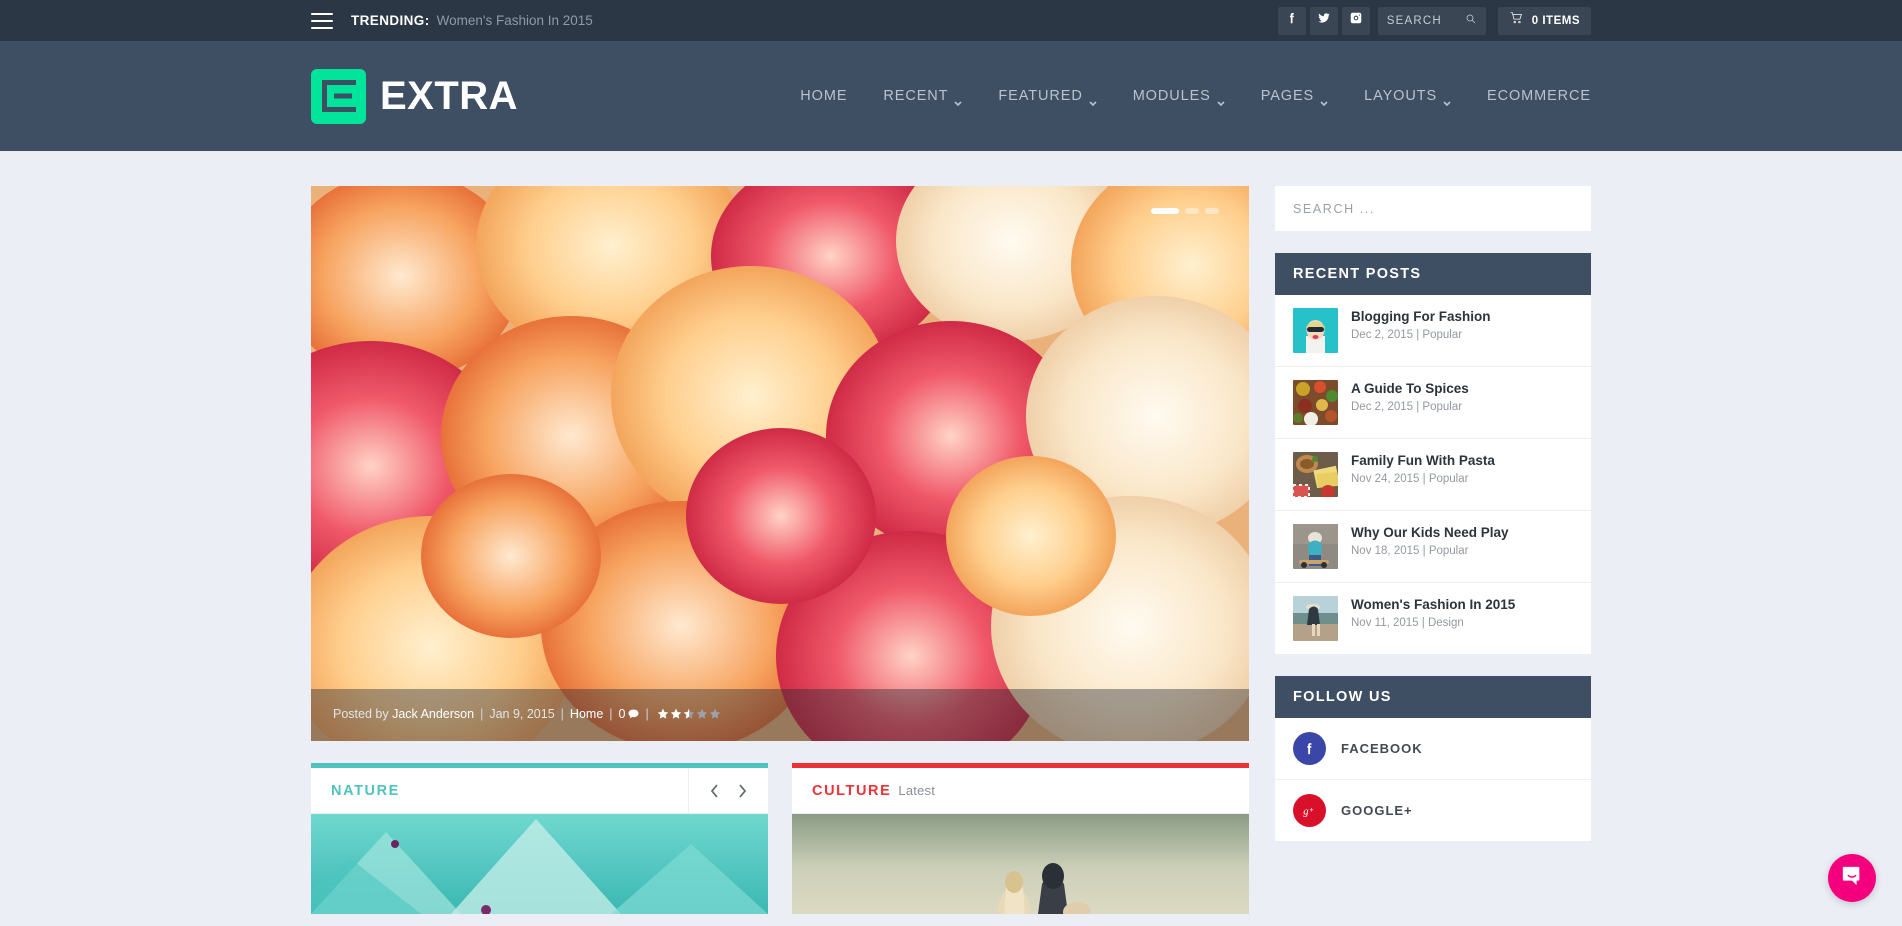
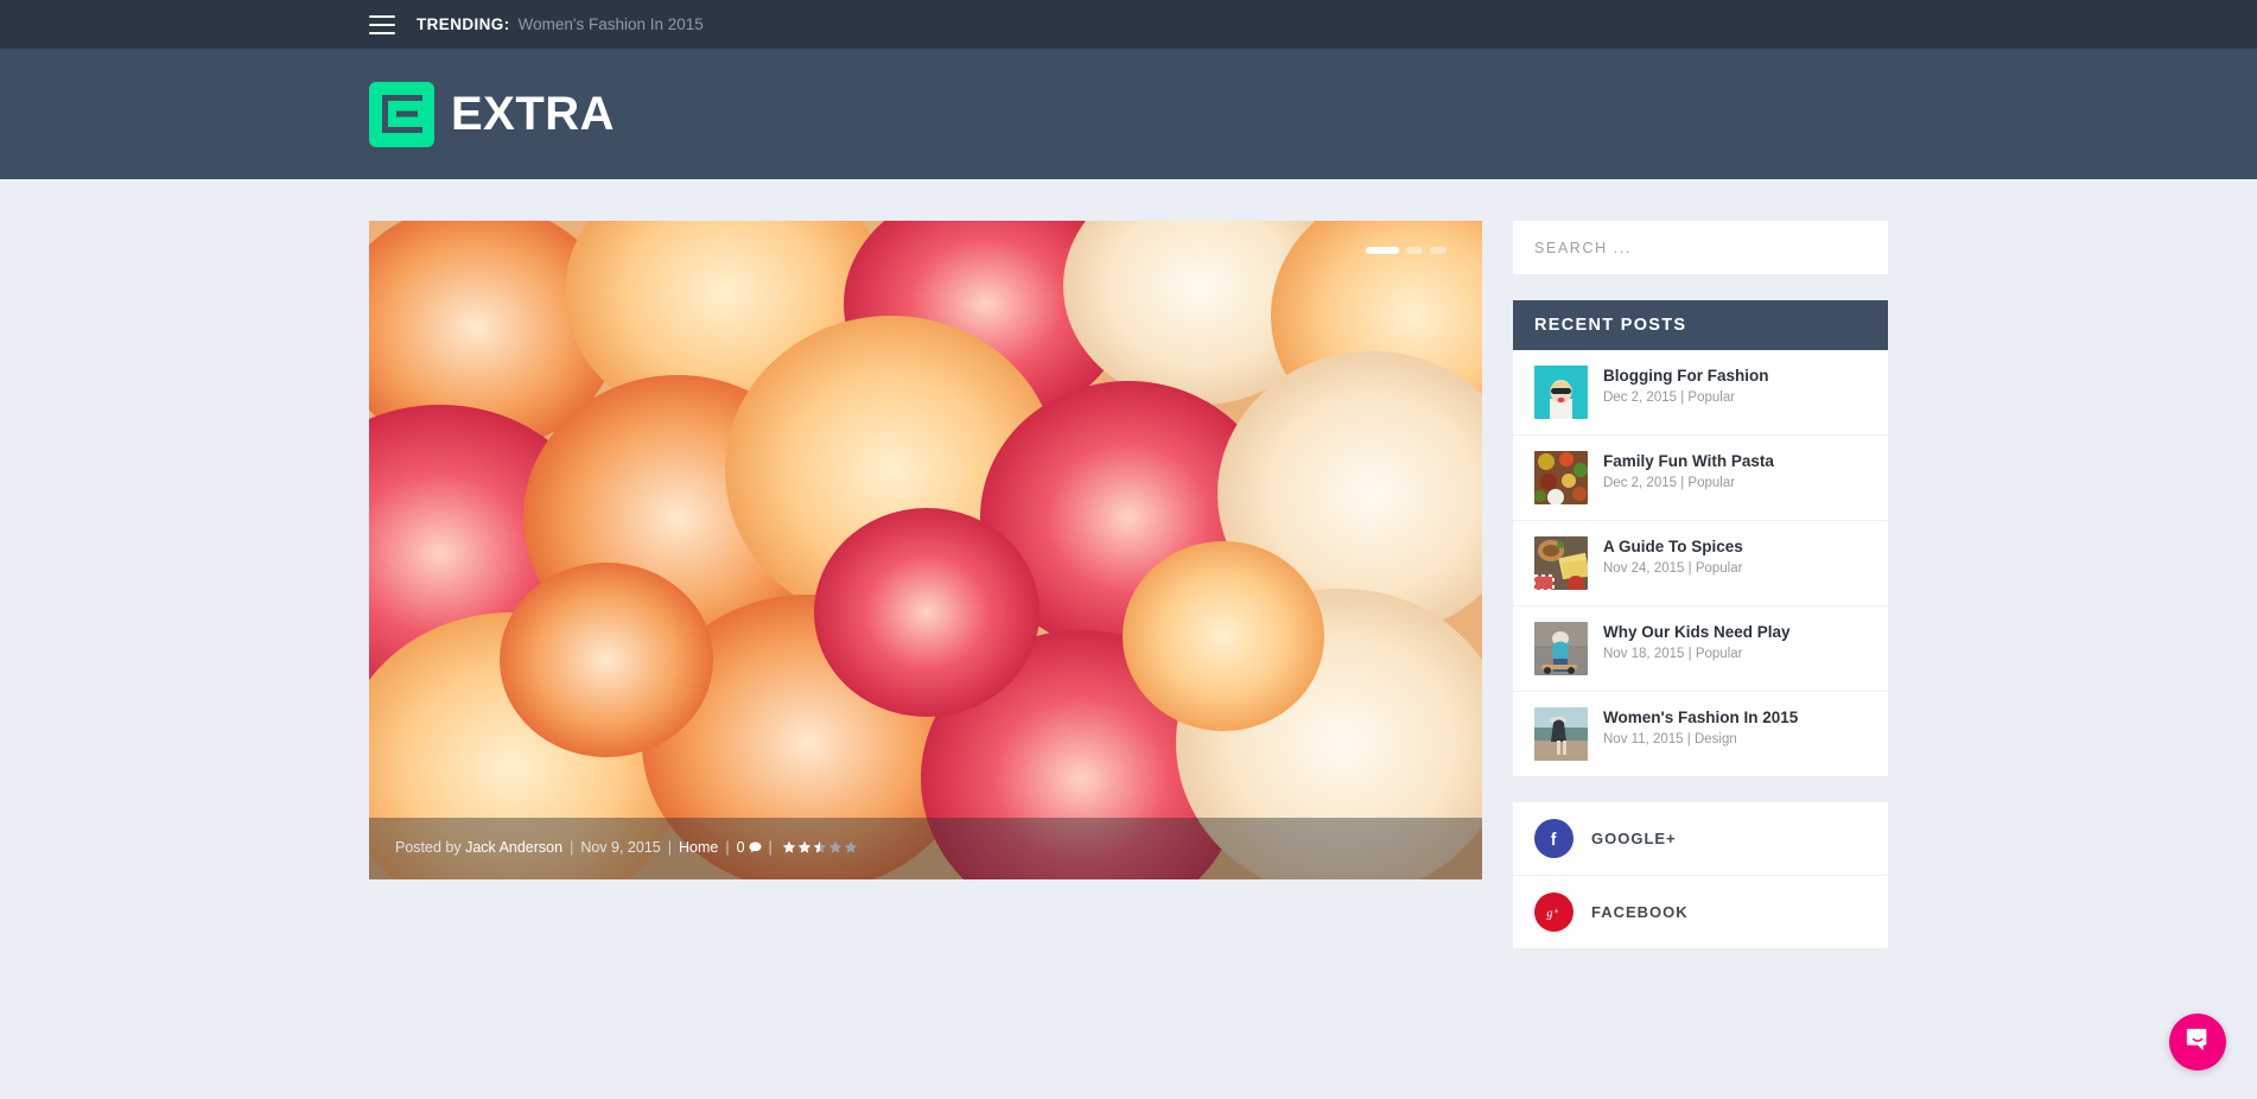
  TRENDING:
  Women's Fashion In 2015
- SEARCH
- 0 ITEMS
  EXTRA
- HOME
- RECENT
- FEATURED
- MODULES
- PAGES
- LAYOUTS
- ECOMMERCE
  Posted by
  Jack Anderson
  |
- Jan 9, 2015
+ Nov 9, 2015
  |
  Home
  |
  0
  |
- NATURE
- CULTURE
- Latest
  SEARCH ...
  RECENT POSTS
  Blogging For Fashion
  Dec 2, 2015 | Popular
- A Guide To Spices
+ Family Fun With Pasta
  Dec 2, 2015 | Popular
- Family Fun With Pasta
+ A Guide To Spices
  Nov 24, 2015 | Popular
  Why Our Kids Need Play
  Nov 18, 2015 | Popular
  Women's Fashion In 2015
  Nov 11, 2015 | Design
- FOLLOW US
- FACEBOOK
+ GOOGLE+
  g
- GOOGLE+
+ FACEBOOK
